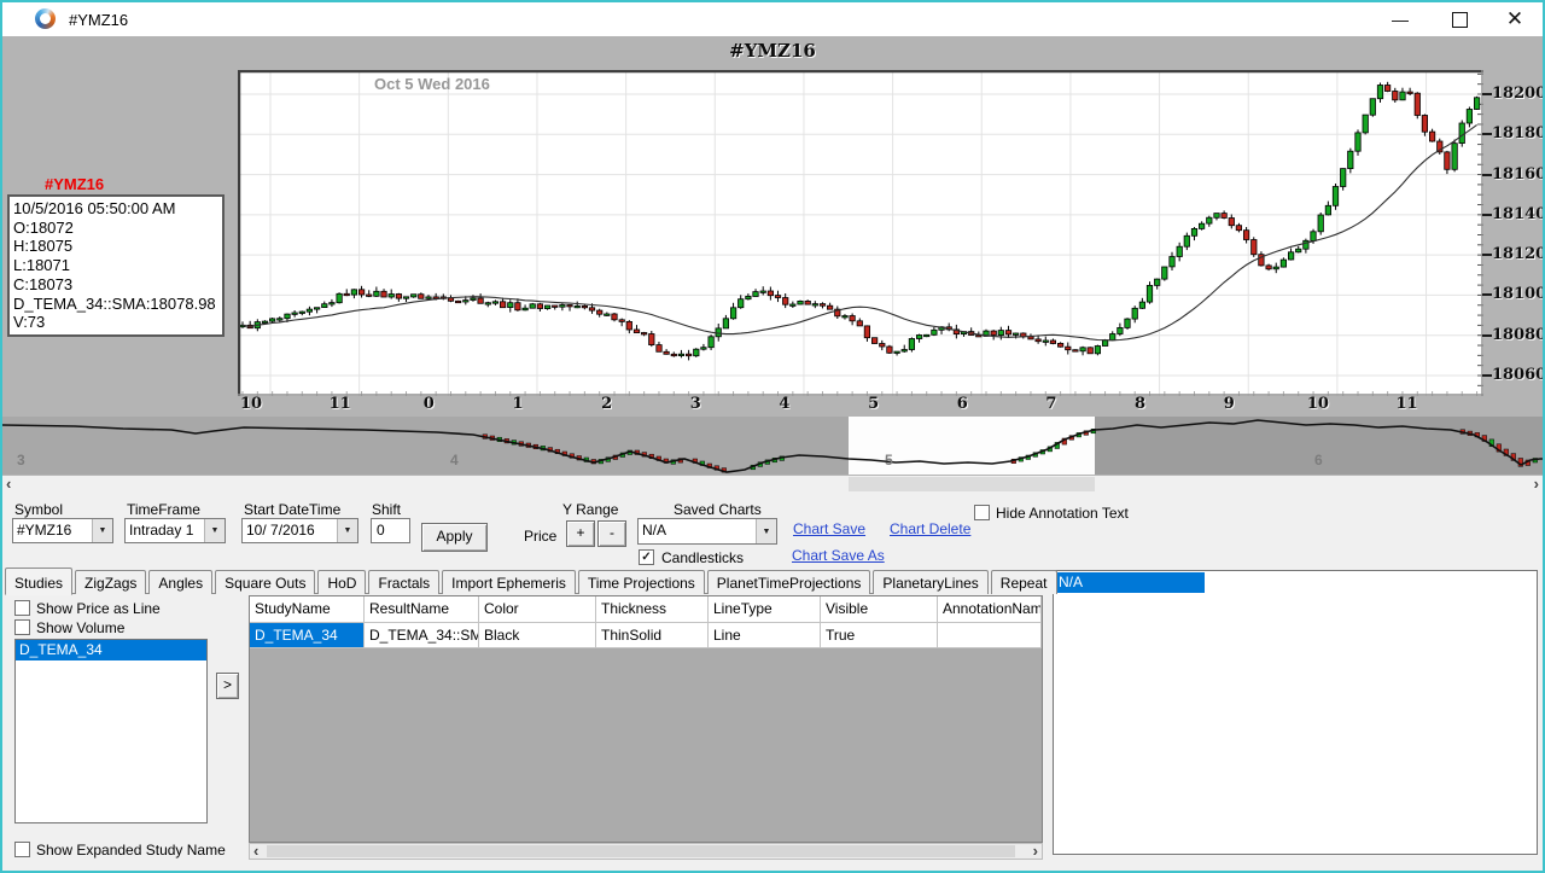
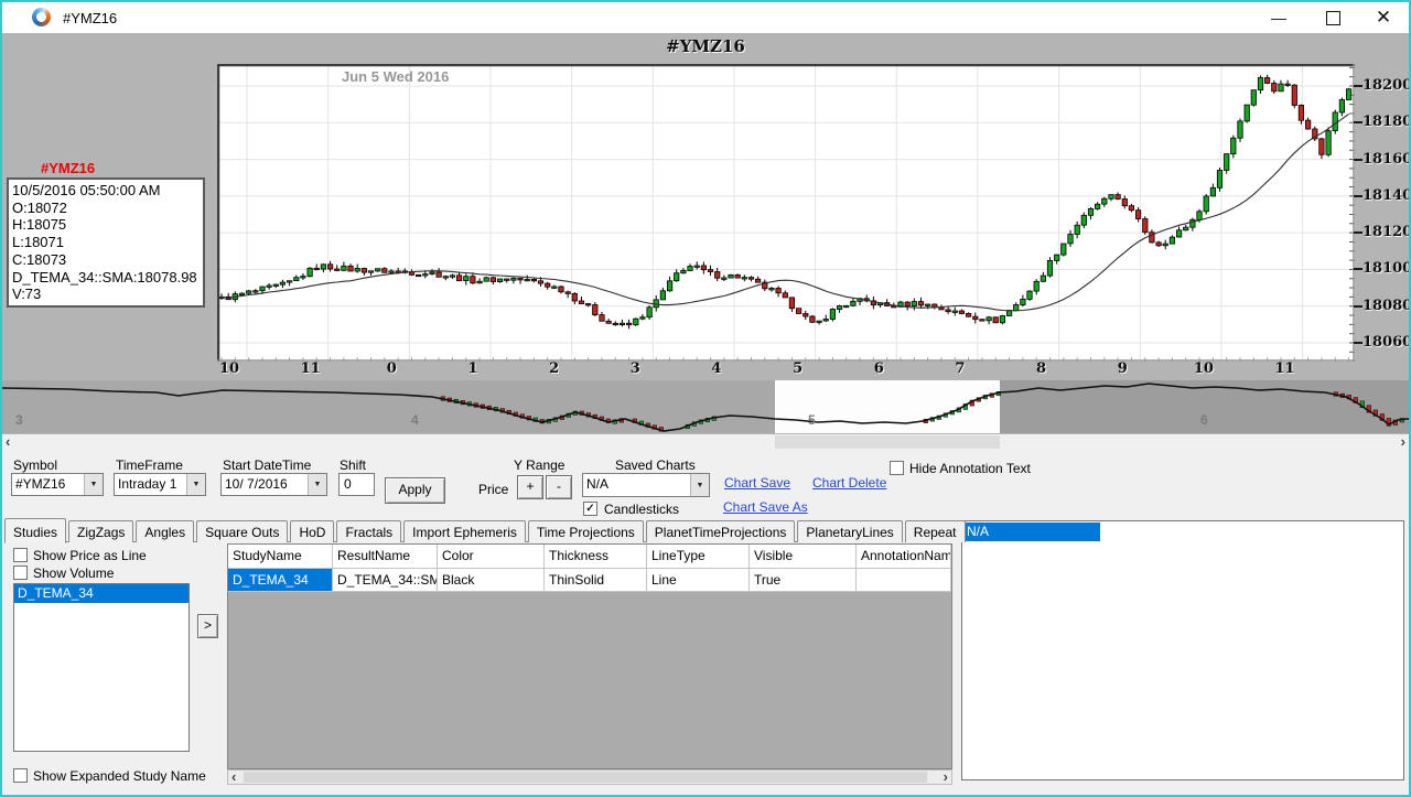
  #YMZ16
  —
  ✕
  #YMZ16
  #YMZ16
  10/5/2016 05:50:00 AM
  O:18072
  H:18075
  L:18071
  C:18073
  D_TEMA_34::SMA:18078.98
  V:73
- Oct 5 Wed 2016
+ Jun 5 Wed 2016
  18200
  18180
  18160
  18140
  18120
  18100
  18080
  18060
  10
  11
  0
  1
  2
  3
  4
  5
  6
  7
  8
  9
  10
  11
  3
  4
  5
  6
  ‹
  ›
  Symbol
  #YMZ16
  TimeFrame
  Intraday 1
  Start DateTime
  10/ 7/2016
  Shift
  0
  Apply
  Y Range
  Price
  +
  -
  Saved Charts
  N/A
  ✓
  Candlesticks
  Chart Save
  Chart Delete
  Chart Save As
  Hide Annotation Text
  Studies
  ZigZags
  Angles
  Square Outs
  HoD
  Fractals
  Import Ephemeris
  Time Projections
  PlanetTimeProjections
  PlanetaryLines
  Repeat
  Show Price as Line
  Show Volume
  D_TEMA_34
  >
  Show Expanded Study Name
  StudyName
  ResultName
  Color
  Thickness
  LineType
  Visible
  AnnotationNam
  D_TEMA_34
  D_TEMA_34::SM
  Black
  ThinSolid
  Line
  True
  ‹
  ›
  N/A
